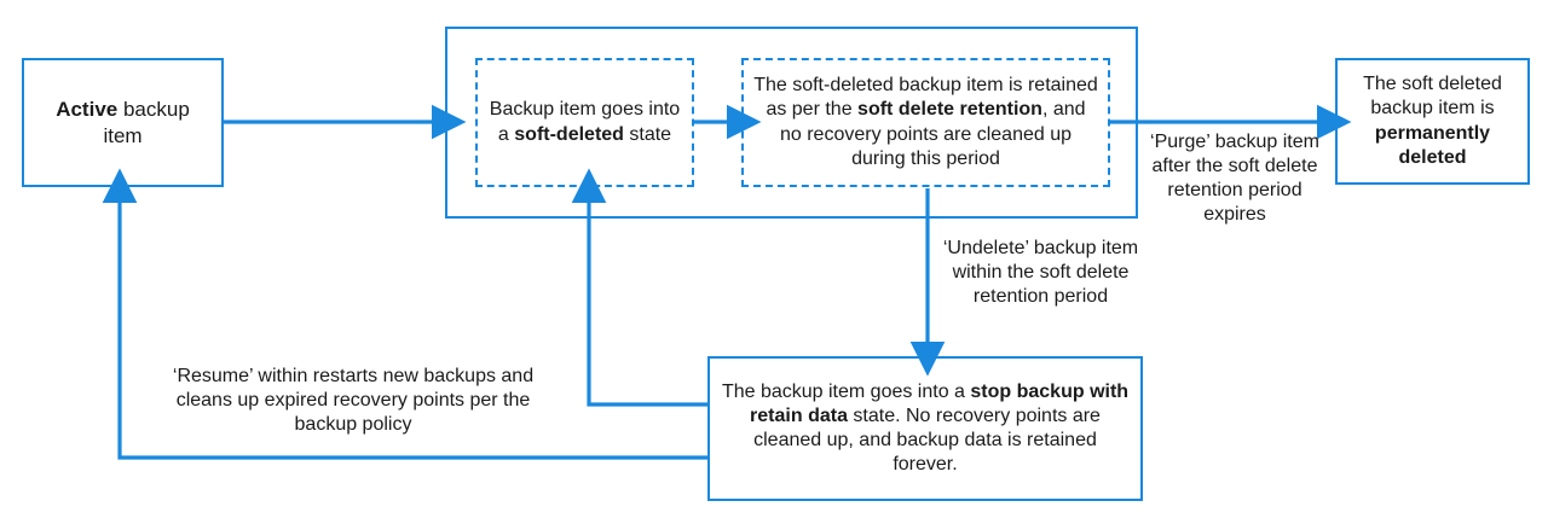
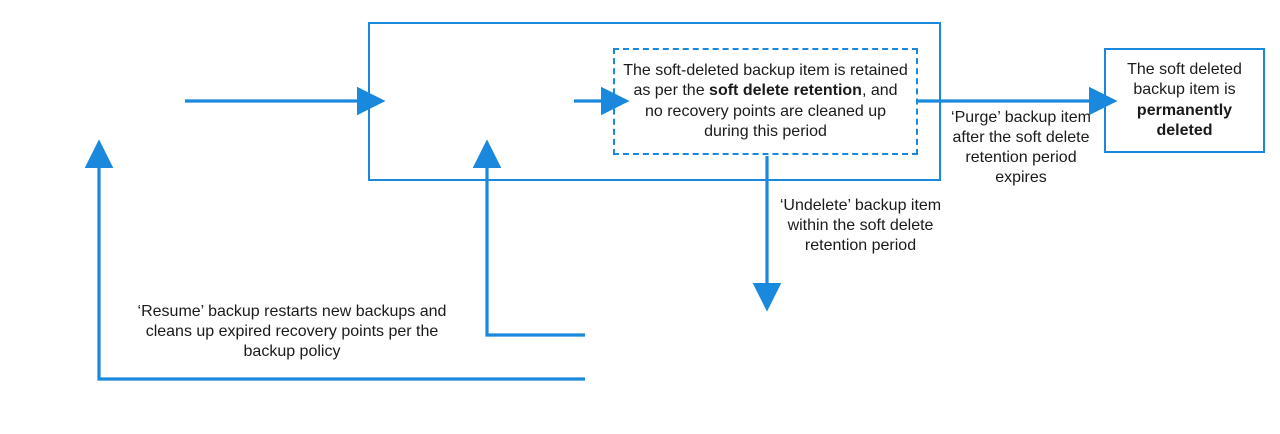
- Active backup item
- Backup item goes into a soft-deleted state
  The soft-deleted backup item is retained as per the soft delete retention, and no recovery points are cleaned up during this period
  The soft deleted backup item is permanently deleted
- The backup item goes into a stop backup with retain data state. No recovery points are cleaned up, and backup data is retained forever.
  ‘Purge’ backup item after the soft delete retention period expires
  ‘Undelete’ backup item within the soft delete retention period
- ‘Resume’ within restarts new backups and cleans up expired recovery points per the backup policy
+ ‘Resume’ backup restarts new backups and cleans up expired recovery points per the backup policy
